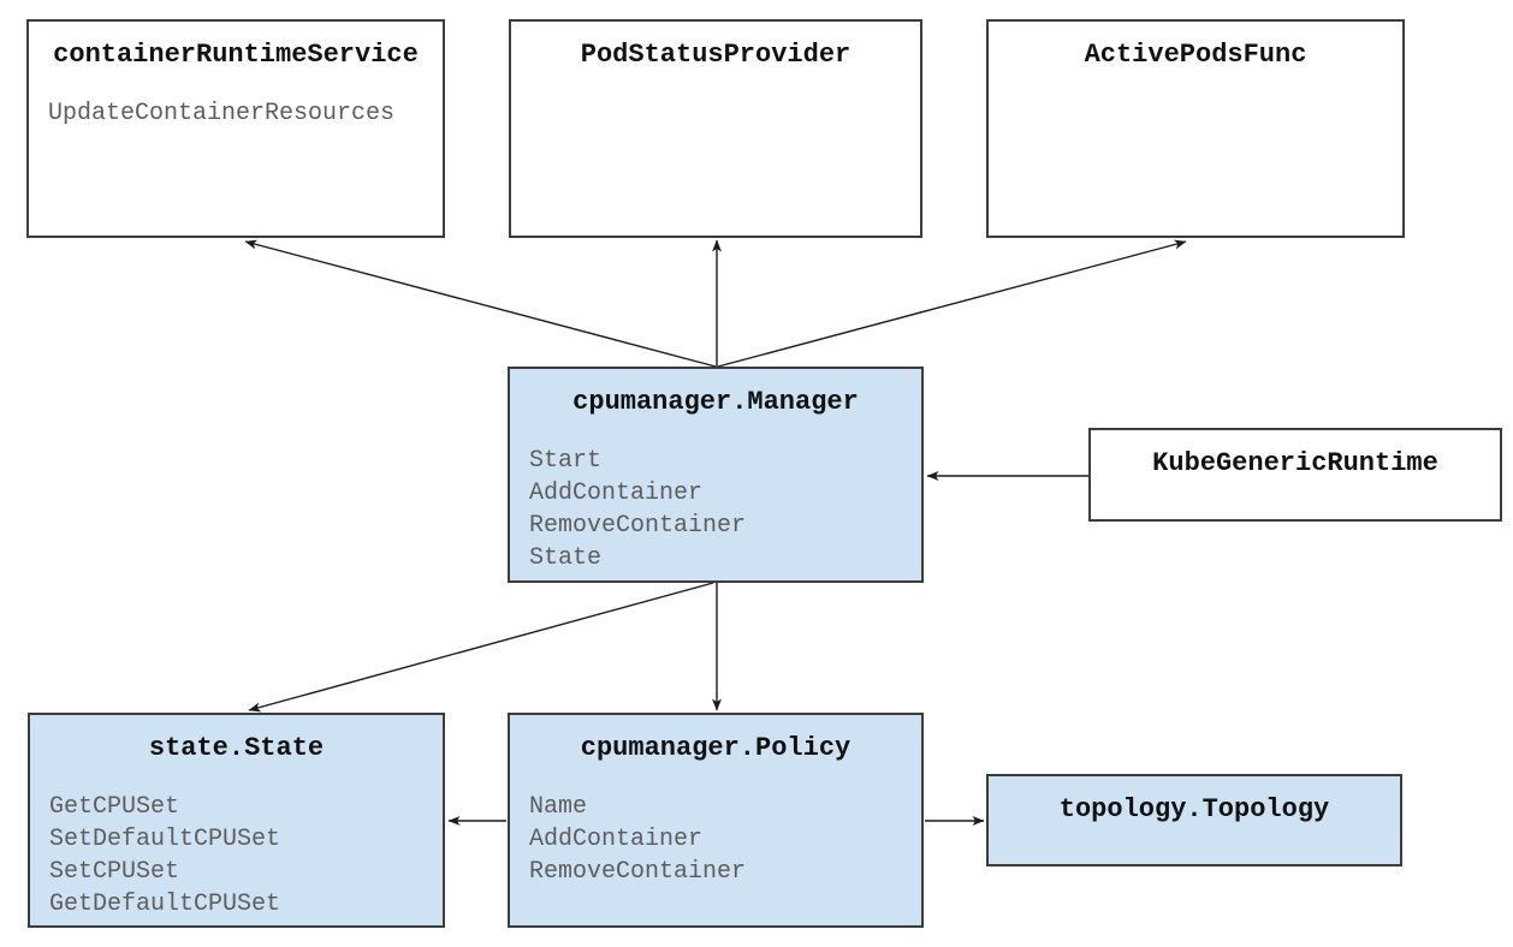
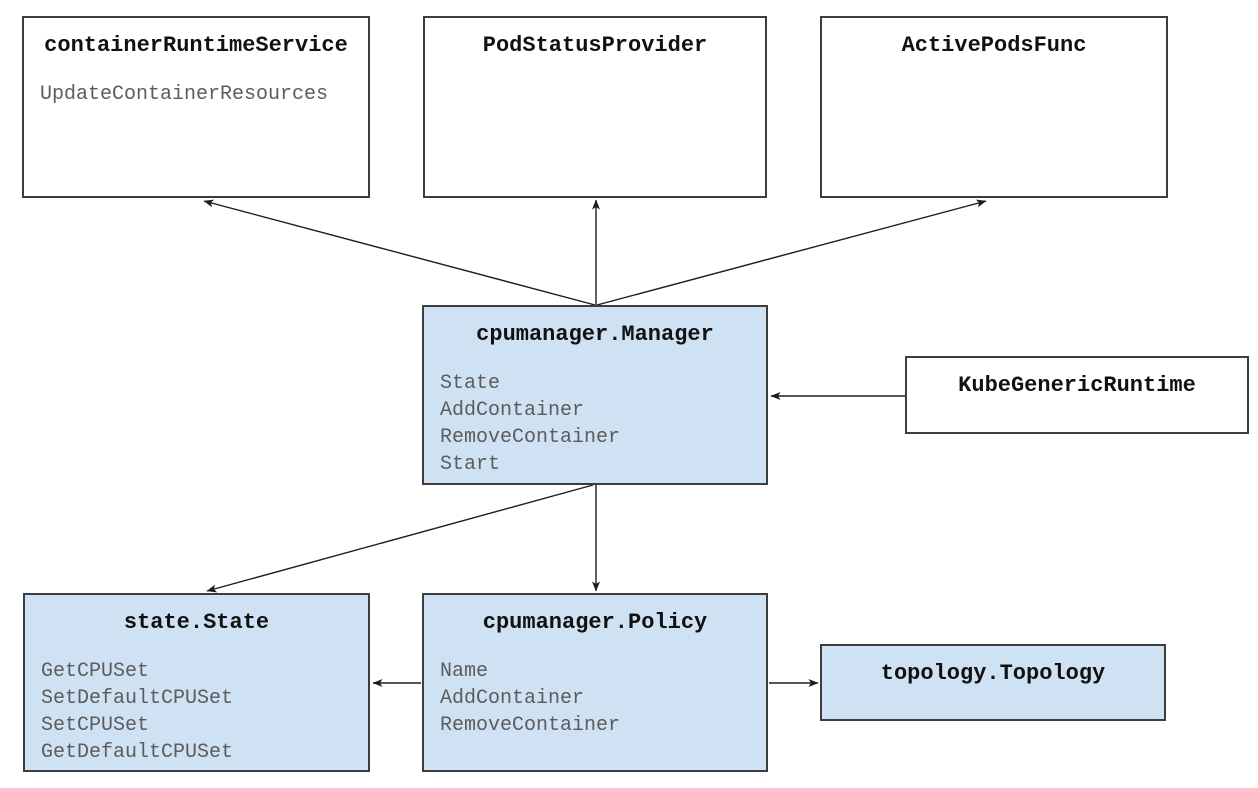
  containerRuntimeService
  UpdateContainerResources
  PodStatusProvider
  ActivePodsFunc
  cpumanager.Manager
- Start
+ State
  AddContainer
  RemoveContainer
- State
+ Start
  KubeGenericRuntime
  state.State
  GetCPUSet
  SetDefaultCPUSet
  SetCPUSet
  GetDefaultCPUSet
  cpumanager.Policy
  Name
  AddContainer
  RemoveContainer
  topology.Topology
